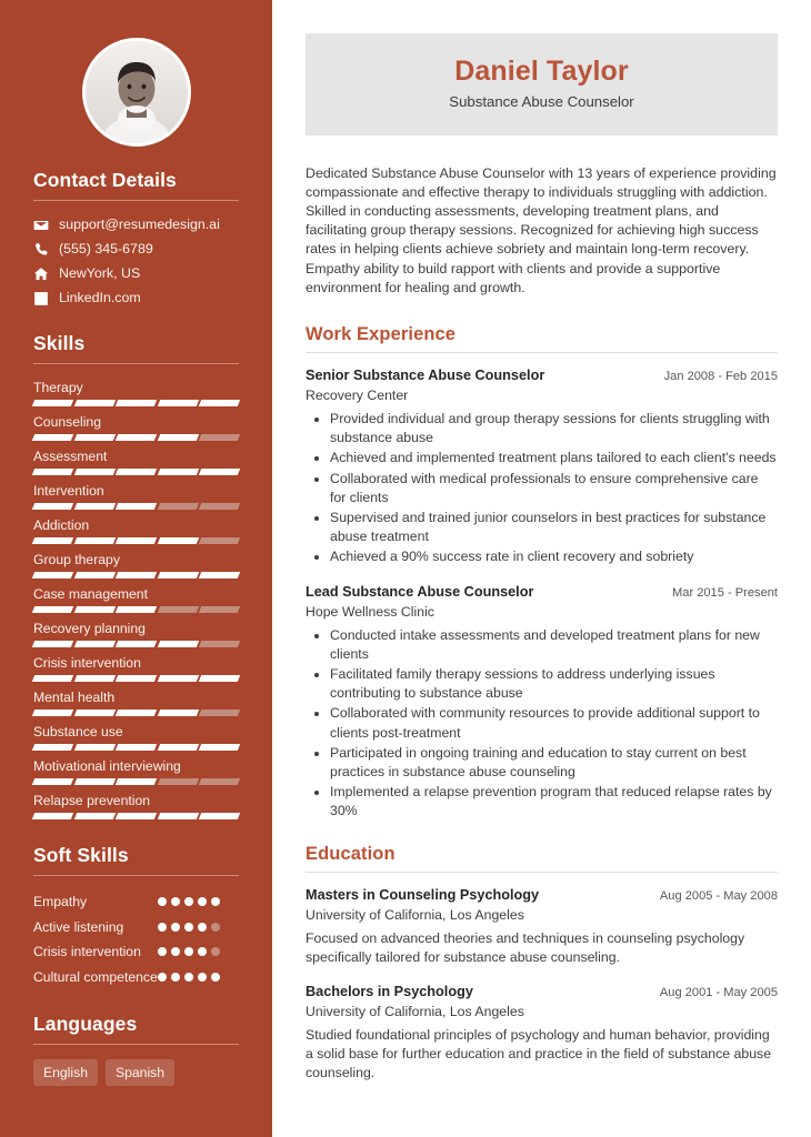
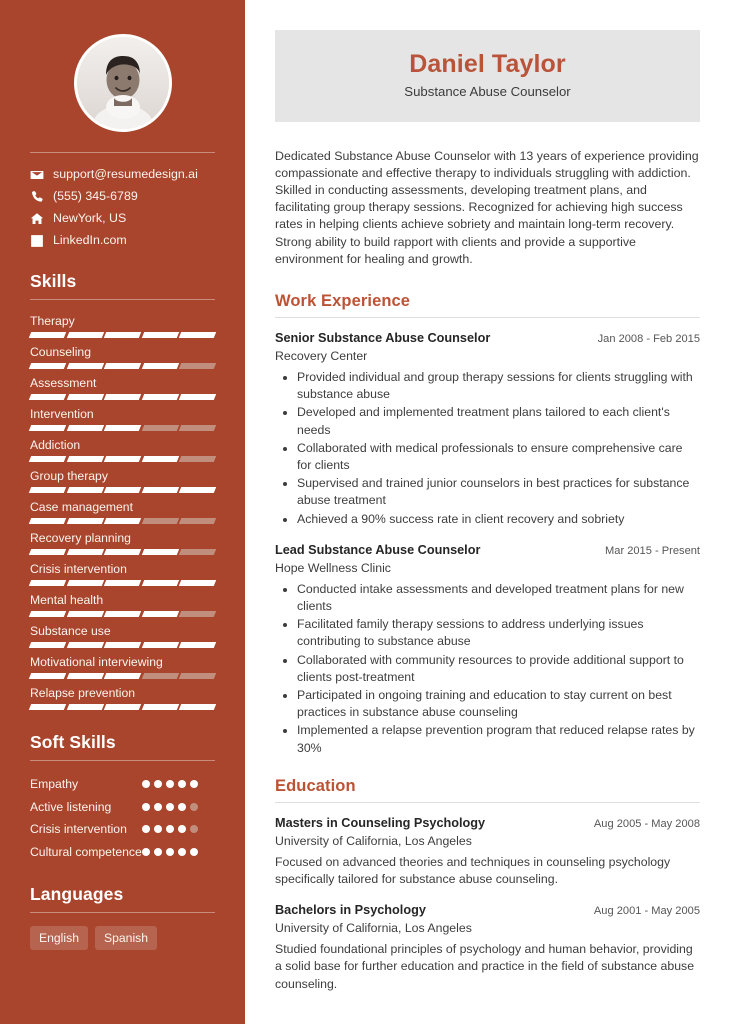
- Contact Details
  support@resumedesign.ai
  (555) 345-6789
  NewYork, US
  LinkedIn.com
  Skills
  Therapy
  Counseling
  Assessment
  Intervention
  Addiction
  Group therapy
  Case management
  Recovery planning
  Crisis intervention
  Mental health
  Substance use
  Motivational interviewing
  Relapse prevention
  Soft Skills
  Empathy
  Active listening
  Crisis intervention
  Cultural competence
  Languages
  English
  Spanish
  Daniel Taylor
  Substance Abuse Counselor
- Dedicated Substance Abuse Counselor with 13 years of experience providing compassionate and effective therapy to individuals struggling with addiction. Skilled in conducting assessments, developing treatment plans, and facilitating group therapy sessions. Recognized for achieving high success rates in helping clients achieve sobriety and maintain long-term recovery. Empathy ability to build rapport with clients and provide a supportive environment for healing and growth.
+ Dedicated Substance Abuse Counselor with 13 years of experience providing compassionate and effective therapy to individuals struggling with addiction. Skilled in conducting assessments, developing treatment plans, and facilitating group therapy sessions. Recognized for achieving high success rates in helping clients achieve sobriety and maintain long-term recovery. Strong ability to build rapport with clients and provide a supportive environment for healing and growth.
  Work Experience
  Senior Substance Abuse Counselor
  Jan 2008 - Feb 2015
  Recovery Center
  Provided individual and group therapy sessions for clients struggling with substance abuse
- Achieved and implemented treatment plans tailored to each client's needs
+ Developed and implemented treatment plans tailored to each client's needs
  Collaborated with medical professionals to ensure comprehensive care for clients
  Supervised and trained junior counselors in best practices for substance abuse treatment
  Achieved a 90% success rate in client recovery and sobriety
  Lead Substance Abuse Counselor
  Mar 2015 - Present
  Hope Wellness Clinic
  Conducted intake assessments and developed treatment plans for new clients
  Facilitated family therapy sessions to address underlying issues contributing to substance abuse
  Collaborated with community resources to provide additional support to clients post-treatment
  Participated in ongoing training and education to stay current on best practices in substance abuse counseling
  Implemented a relapse prevention program that reduced relapse rates by 30%
  Education
  Masters in Counseling Psychology
  Aug 2005 - May 2008
  University of California, Los Angeles
  Focused on advanced theories and techniques in counseling psychology specifically tailored for substance abuse counseling.
  Bachelors in Psychology
  Aug 2001 - May 2005
  University of California, Los Angeles
  Studied foundational principles of psychology and human behavior, providing a solid base for further education and practice in the field of substance abuse counseling.
